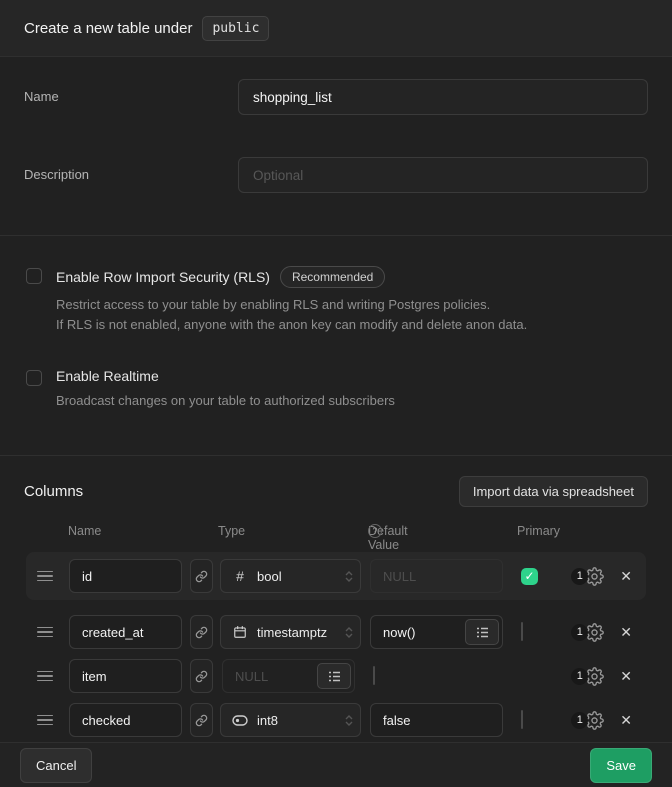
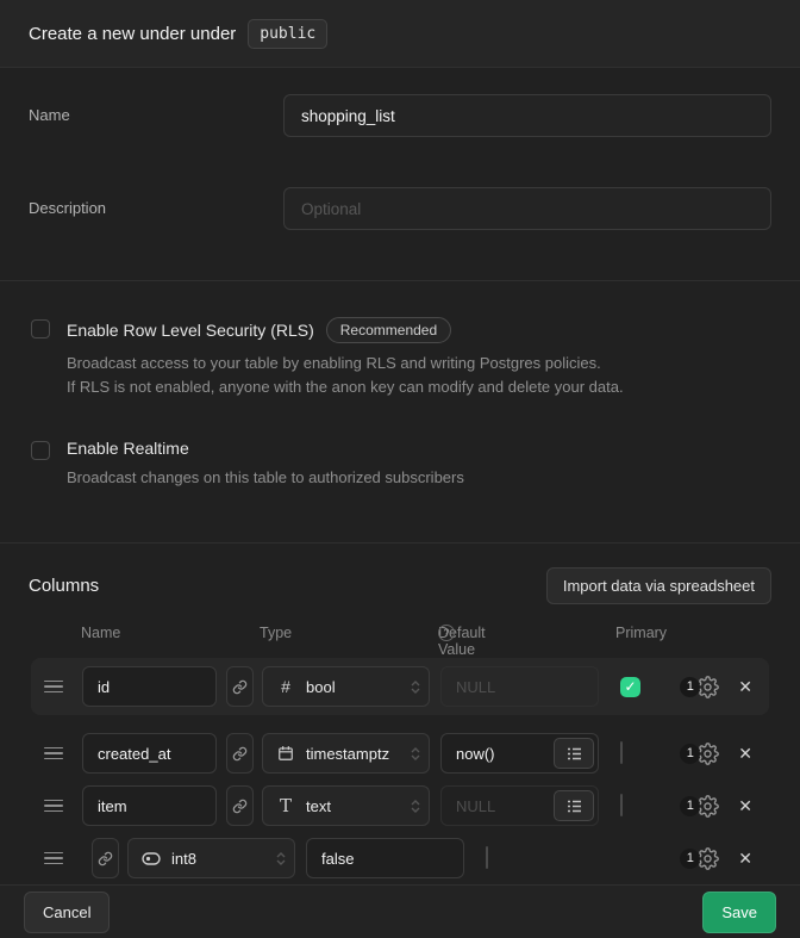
- Create a new table under
+ Create a new under under
  public
  Name
  shopping_list
  Description
  Optional
- Enable Row Import Security (RLS)
+ Enable Row Level Security (RLS)
  Recommended
- Restrict access to your table by enabling RLS and writing Postgres policies.
+ Broadcast access to your table by enabling RLS and writing Postgres policies.
- If RLS is not enabled, anyone with the anon key can modify and delete anon data.
+ If RLS is not enabled, anyone with the anon key can modify and delete your data.
  Enable Realtime
- Broadcast changes on your table to authorized subscribers
+ Broadcast changes on this table to authorized subscribers
  Columns
  Import data via spreadsheet
  Name
  Type
  Default Value
  ?
  Primary
  id
  #
  bool
  NULL
  ✓
  1
  ✕
  created_at
  timestamptz
  now()
  1
  ✕
  item
+ T
+ text
  NULL
  1
  ✕
- checked
  int8
  false
  1
  ✕
  Cancel
  Save
